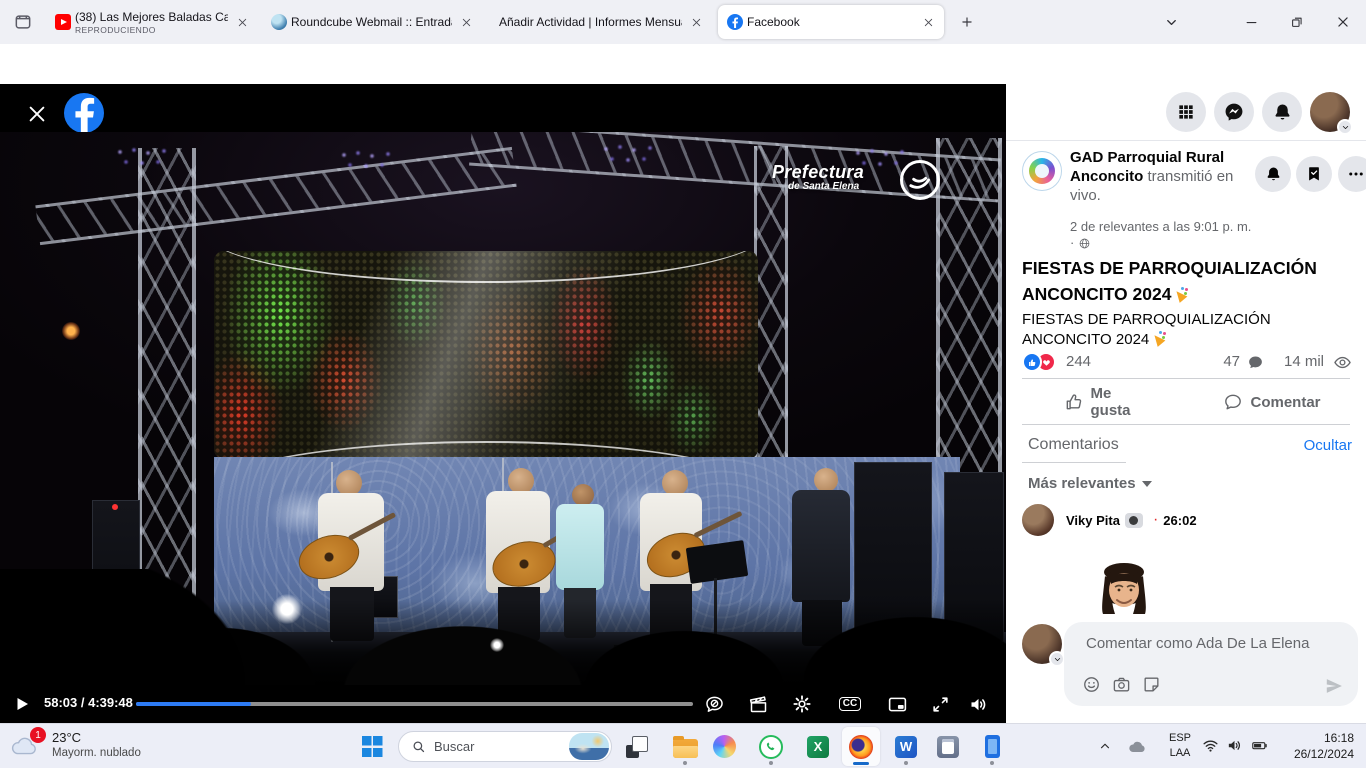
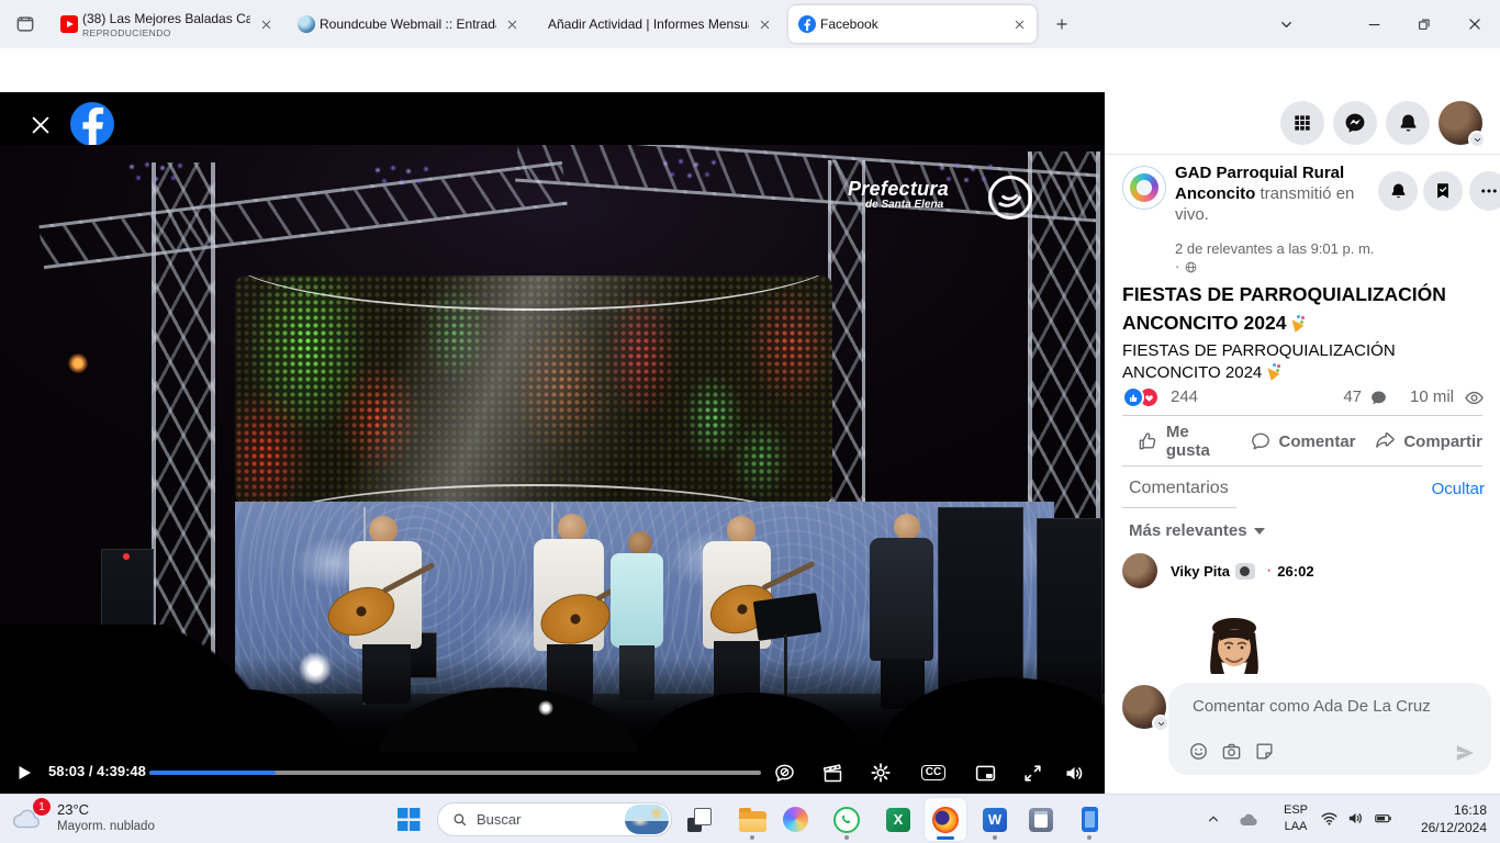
  (38) Las Mejores Baladas Ca
  REPRODUCIENDO
  Roundcube Webmail :: Entrad
  Añadir Actividad | Informes Mensu
  Facebook
  Prefectura
  de Santa Elena
  58:03 / 4:39:48
  CC
  GAD Parroquial Rural Anconcito transmitió en vivo.
  2 de relevantes a las 9:01 p. m.
  ·
  FIESTAS DE PARROQUIALIZACIÓN ANCONCITO 2024
  FIESTAS DE PARROQUIALIZACIÓN ANCONCITO 2024
  244
  47
- 14 mil
+ 10 mil
  Me gusta
  Comentar
+ Compartir
  Comentarios
  Ocultar
  Más relevantes
  Viky Pita
  ·
  26:02
- Comentar como Ada De La Elena
+ Comentar como Ada De La Cruz
  1
  23°C
  Mayorm. nublado
  Buscar
  X
  W
  ESP
  LAA
  16:18
  26/12/2024
